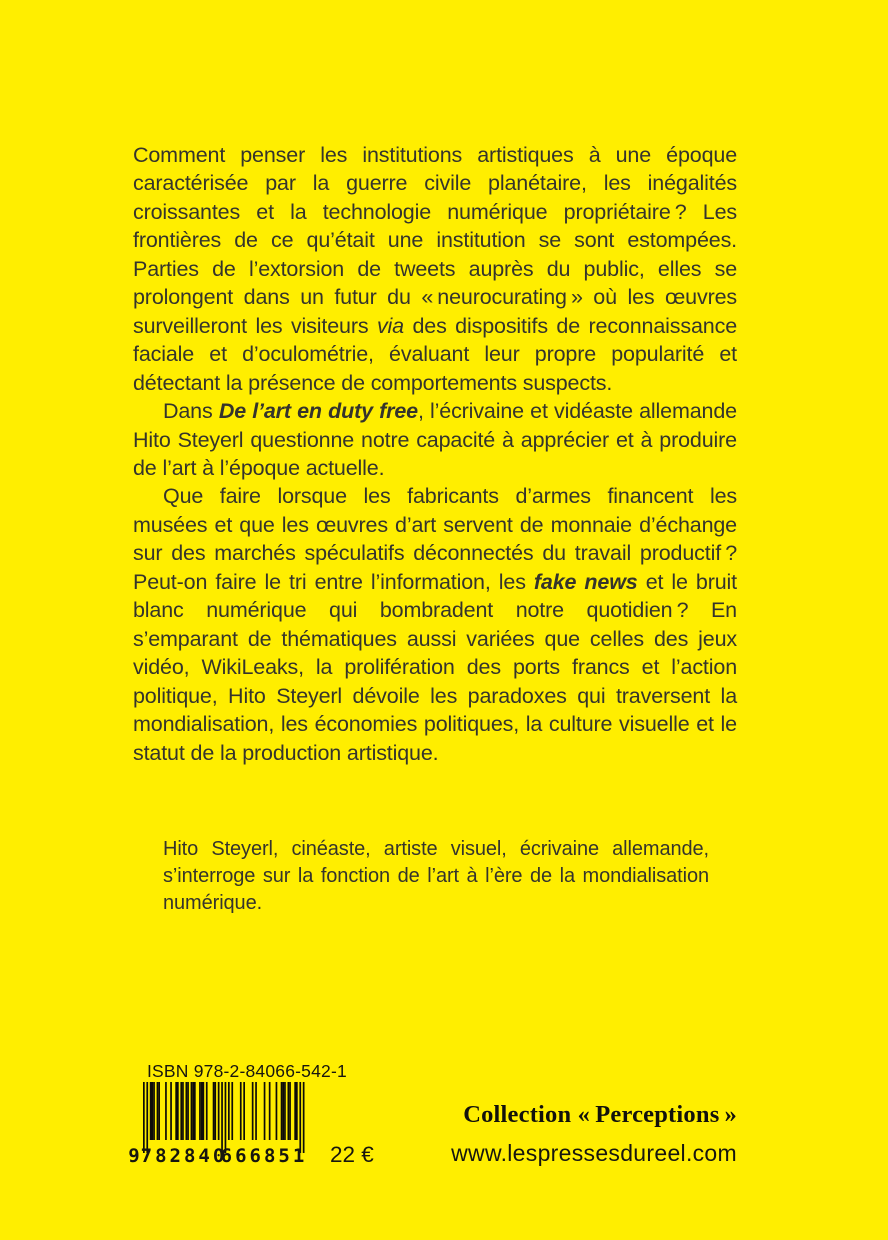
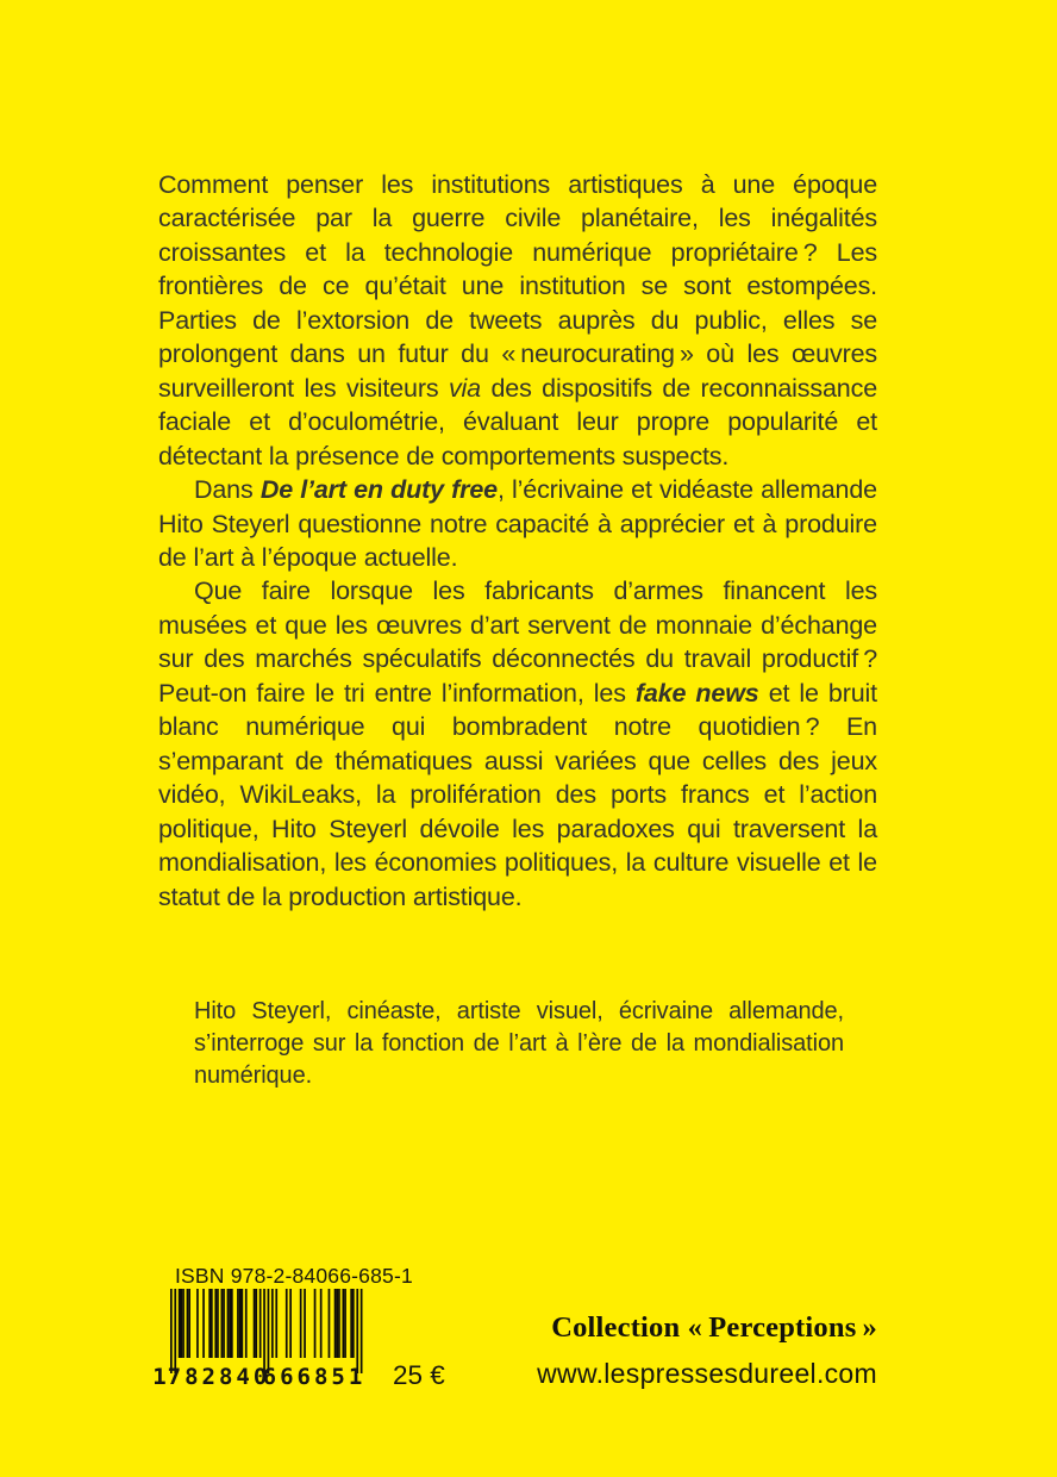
  Comment penser les institutions artistiques à une époque caractérisée par la guerre civile planétaire, les inégalités croissantes et la technologie numérique propriétaire ? Les frontières de ce qu’était une institution se sont estompées. Parties de l’extorsion de tweets auprès du public, elles se prolongent dans un futur du « neurocurating » où les œuvres surveilleront les visiteurs via des dispositifs de reconnaissance faciale et d’oculométrie, évaluant leur propre popularité et détectant la présence de comportements suspects.
  Dans De l’art en duty free, l’écrivaine et vidéaste allemande Hito Steyerl questionne notre capacité à apprécier et à produire de l’art à l’époque actuelle.
  Que faire lorsque les fabricants d’armes financent les musées et que les œuvres d’art servent de monnaie d’échange sur des marchés spéculatifs déconnectés du travail productif ? Peut-on faire le tri entre l’information, les fake news et le bruit blanc numérique qui bombradent notre quotidien ? En s’emparant de thématiques aussi variées que celles des jeux vidéo, WikiLeaks, la prolifération des ports francs et l’action politique, Hito Steyerl dévoile les paradoxes qui traversent la mondialisation, les économies politiques, la culture visuelle et le statut de la production artistique.
  Hito Steyerl, cinéaste, artiste visuel, écrivaine allemande, s’interroge sur la fonction de l’art à l’ère de la mondialisation numérique.
- ISBN 978-2-84066-542-1
+ ISBN 978-2-84066-685-1
- 9
+ 1
  782840
  666851
- 22 €
+ 25 €
  Collection « Perceptions »
  www.lespressesdureel.com
